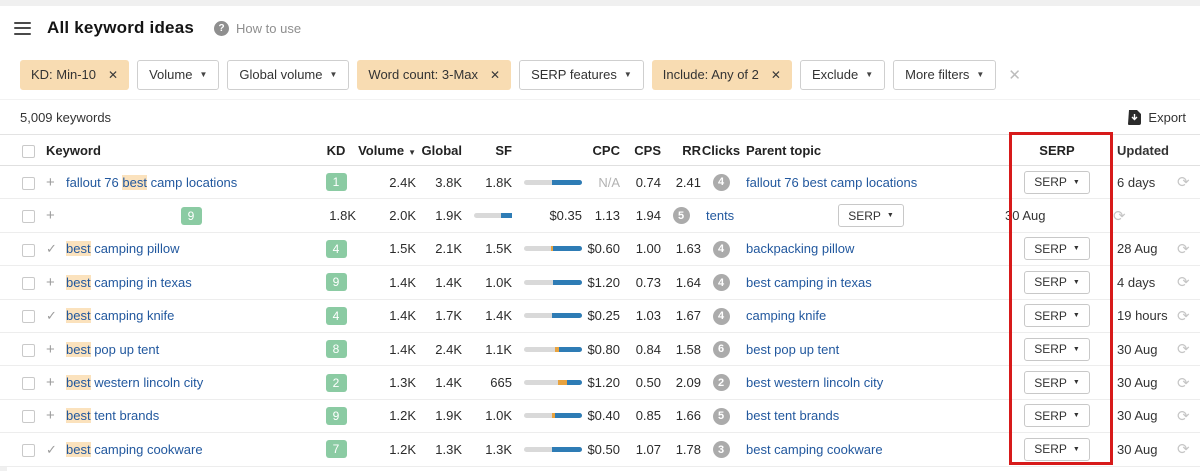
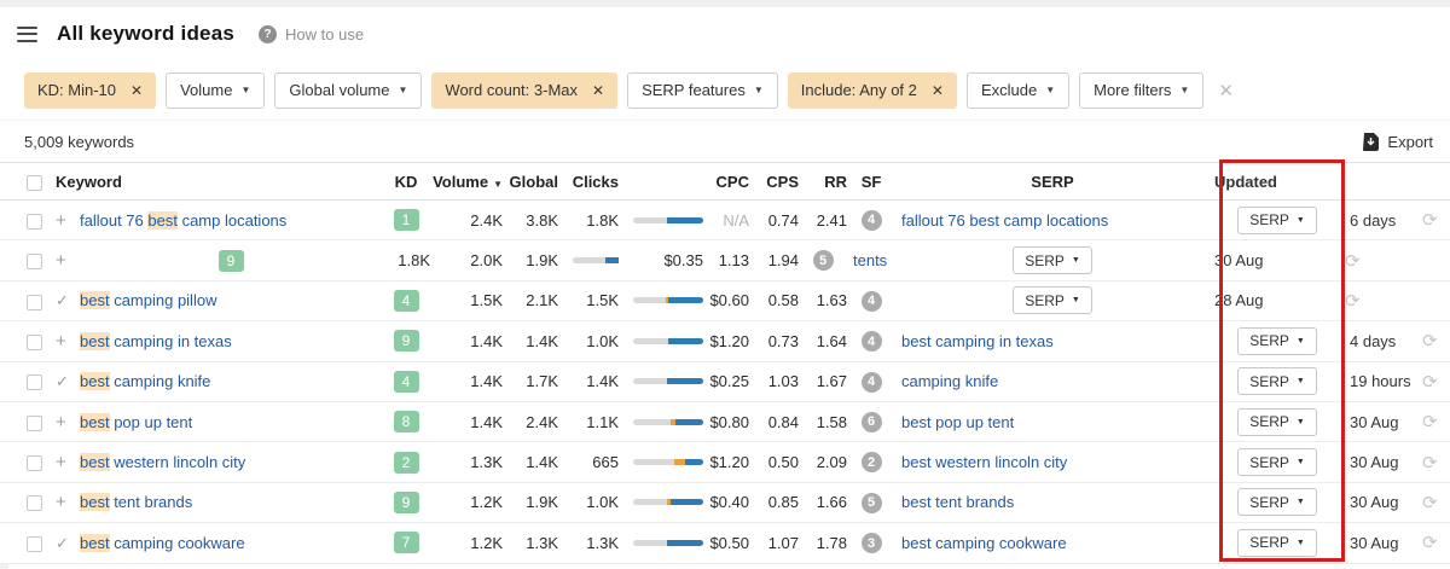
  All keyword ideas
  ?
  How to use
  KD: Min-10
  ✕
  Volume
  ▼
  Global volume
  ▼
  Word count: 3-Max
  ✕
  SERP features
  ▼
  Include: Any of 2
  ✕
  Exclude
  ▼
  More filters
  ▼
  ✕
  5,009 keywords
  Export
  Keyword
  KD
  Volume ▼
  Global
- SF
+ Clicks
  CPC
  CPS
  RR
- Clicks
+ SF
- Parent topic
  SERP
  Updated
  +
  fallout 76 best camp locations
  1
  2.4K
  3.8K
  1.8K
  N/A
  0.74
  2.41
  4
  fallout 76 best camp locations
  SERP
  6 days
  ⟳
  +
  9
  1.8K
  2.0K
  1.9K
  $0.35
  1.13
  1.94
  5
  tents
  SERP
  30 Aug
  ⟳
  ✓
  best camping pillow
  4
  1.5K
  2.1K
  1.5K
  $0.60
- 1.00
+ 0.58
  1.63
  4
- backpacking pillow
  SERP
  28 Aug
  ⟳
  +
  best camping in texas
  9
  1.4K
  1.4K
  1.0K
  $1.20
  0.73
  1.64
  4
  best camping in texas
  SERP
  4 days
  ⟳
  ✓
  best camping knife
  4
  1.4K
  1.7K
  1.4K
  $0.25
  1.03
  1.67
  4
  camping knife
  SERP
  19 hours
  ⟳
  +
  best pop up tent
  8
  1.4K
  2.4K
  1.1K
  $0.80
  0.84
  1.58
  6
  best pop up tent
  SERP
  30 Aug
  ⟳
  +
  best western lincoln city
  2
  1.3K
  1.4K
  665
  $1.20
  0.50
  2.09
  2
  best western lincoln city
  SERP
  30 Aug
  ⟳
  +
  best tent brands
  9
  1.2K
  1.9K
  1.0K
  $0.40
  0.85
  1.66
  5
  best tent brands
  SERP
  30 Aug
  ⟳
  ✓
  best camping cookware
  7
  1.2K
  1.3K
  1.3K
  $0.50
  1.07
  1.78
  3
  best camping cookware
  SERP
  30 Aug
  ⟳
